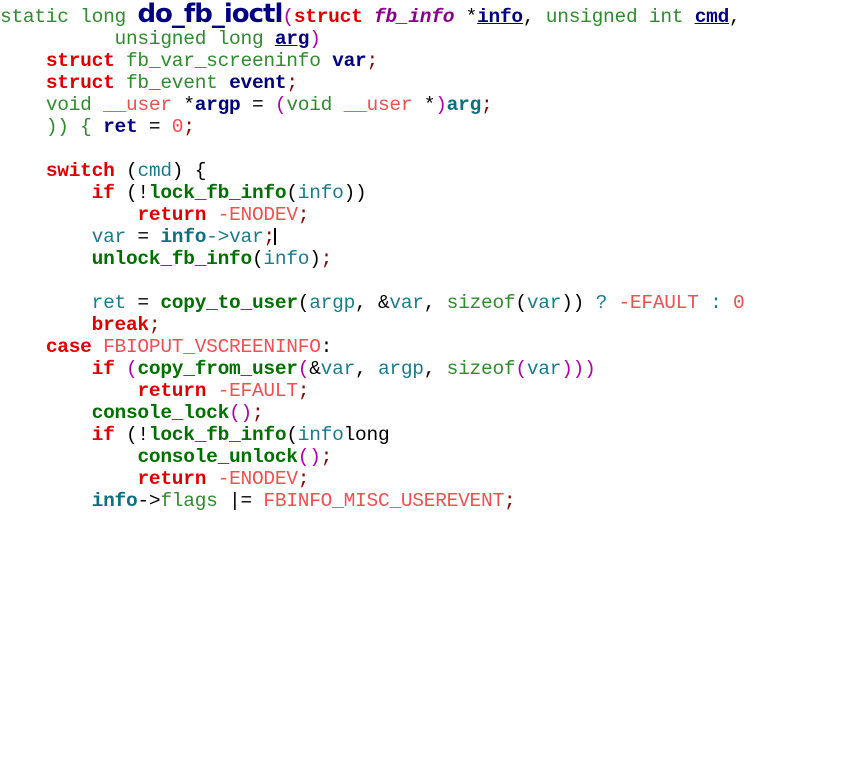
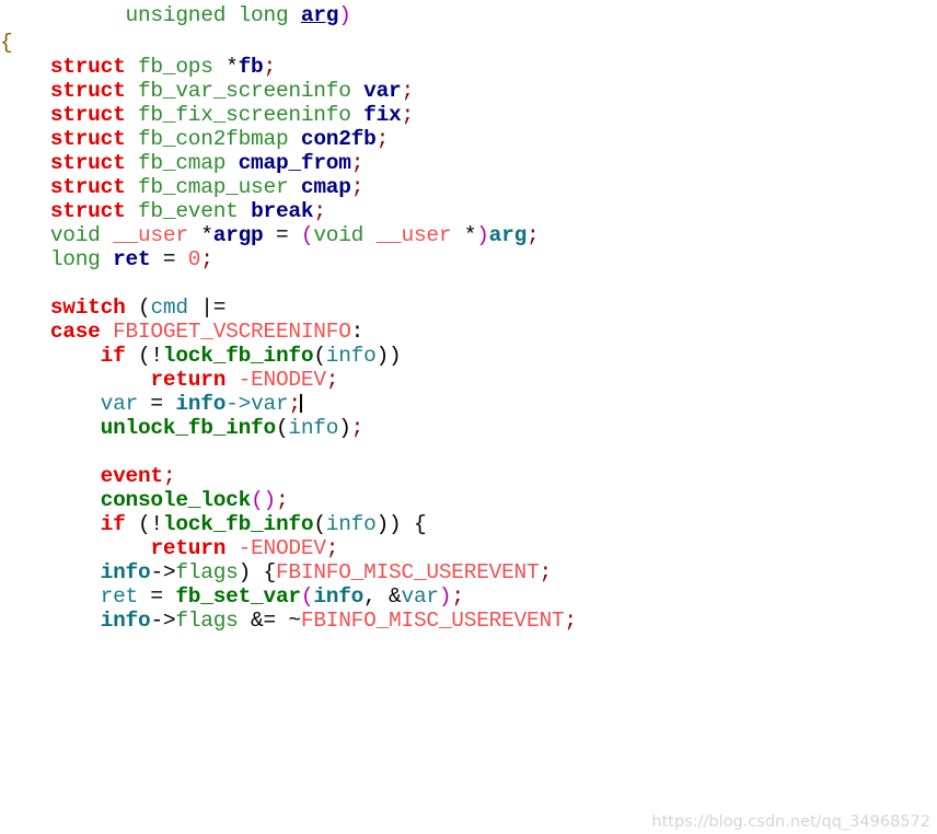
- static long do_fb_ioctl(struct fb_info *info, unsigned int cmd,
  unsigned long arg)
+ {
+ struct fb_ops *fb;
  struct fb_var_screeninfo var;
+ struct fb_fix_screeninfo fix;
+ struct fb_con2fbmap con2fb;
+ struct fb_cmap cmap_from;
+ struct fb_cmap_user cmap;
- struct fb_event event;
+ struct fb_event break;
  void __user *argp = (void __user *)arg;
- )) { ret = 0;
+ long ret = 0;
- switch (cmd) {
+ switch (cmd |=
+ case FBIOGET_VSCREENINFO:
  if (!lock_fb_info(info))
  return -ENODEV;
  var = info->var;
  unlock_fb_info(info);
- ret = copy_to_user(argp, &var, sizeof(var)) ? -EFAULT : 0
- break;
+ event;
- case FBIOPUT_VSCREENINFO:
- if (copy_from_user(&var, argp, sizeof(var)))
- return -EFAULT;
  console_lock();
- if (!lock_fb_info(infolong
+ if (!lock_fb_info(info)) {
- console_unlock();
  return -ENODEV;
- info->flags |= FBINFO_MISC_USEREVENT;
+ info->flags) {FBINFO_MISC_USEREVENT;
+ ret = fb_set_var(info, &var);
+ info->flags &= ~FBINFO_MISC_USEREVENT;
+ https://blog.csdn.net/qq_34968572
